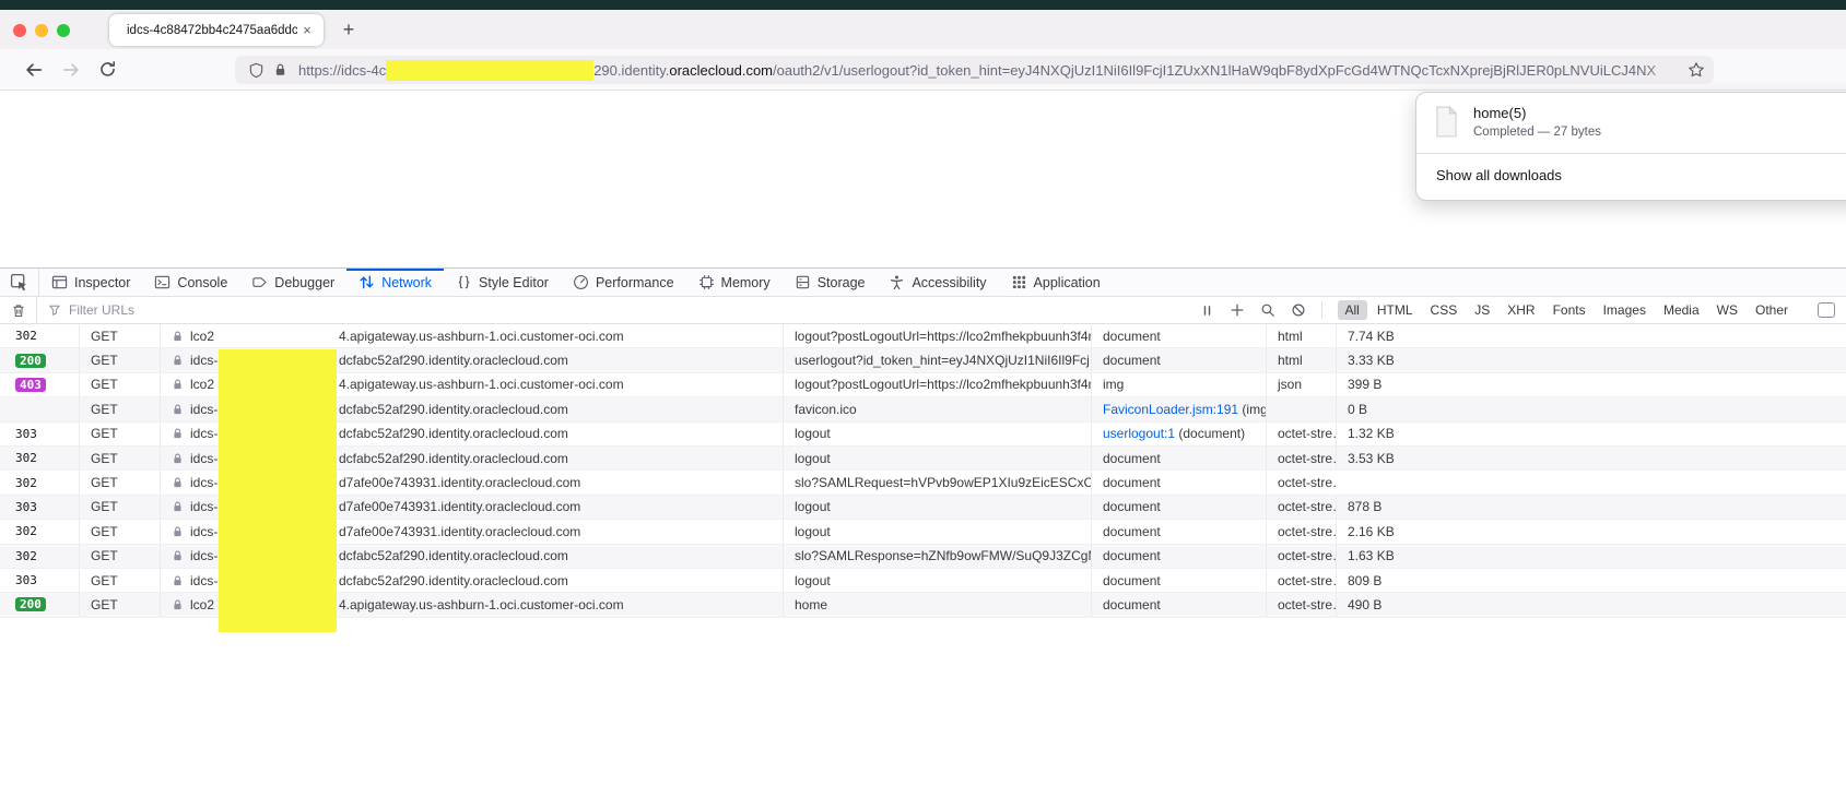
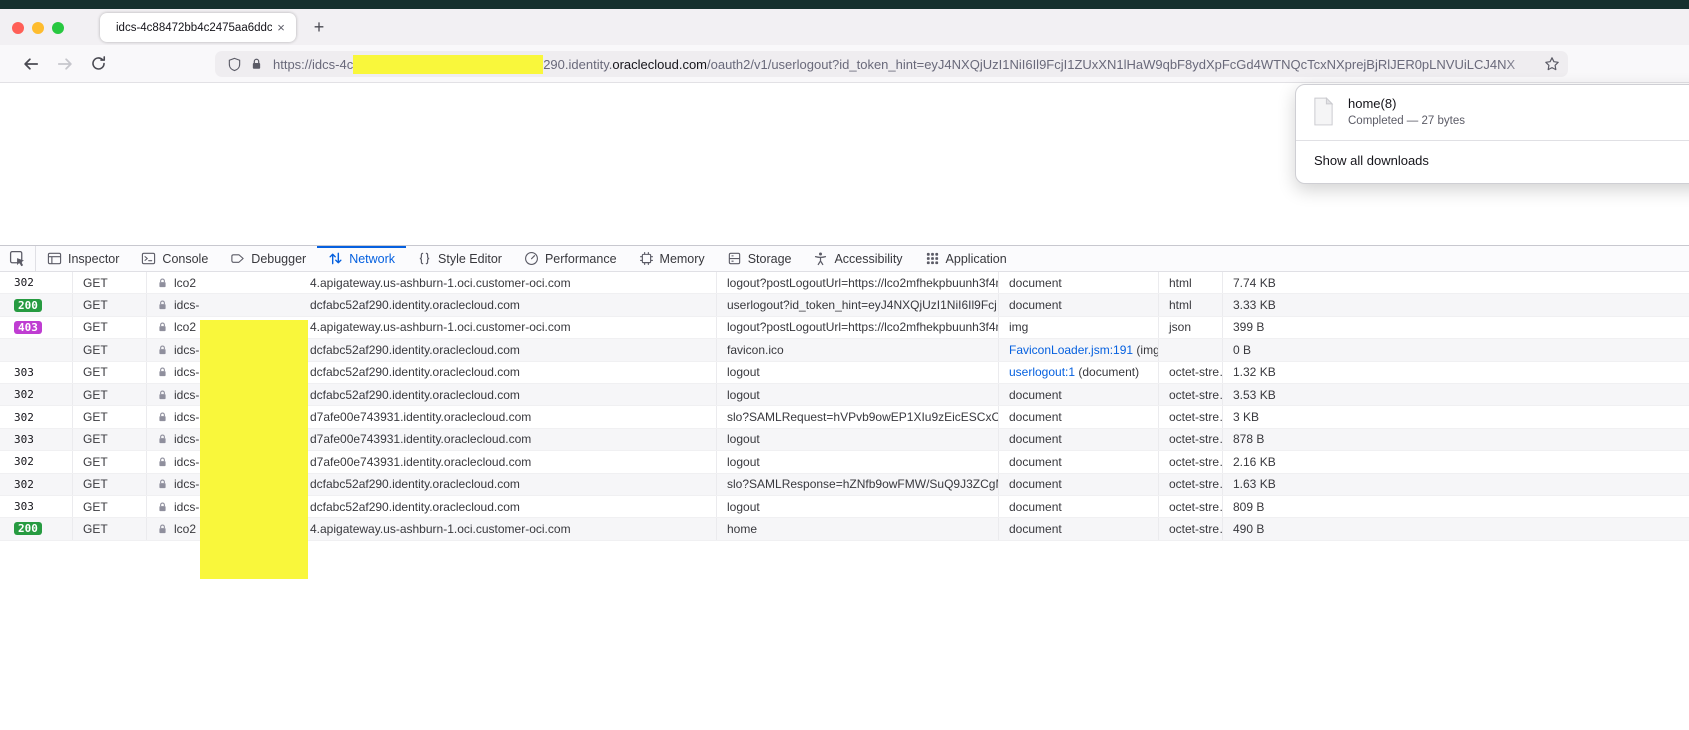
  idcs-4c88472bb4c2475aa6ddc
  ×
  +
  https://idcs-4c 290.identity.oraclecloud.com/oauth2/v1/userlogout?id_token_hint=eyJ4NXQjUzI1NiI6Il9FcjI1ZUxXN1lHaW9qbF8ydXpFcGd4WTNQcTcxNXprejBjRlJER0pLNVUiLCJ4N
- home(5)
+ home(8)
  Completed — 27 bytes
  Show all downloads
  Inspector
  Console
  Debugger
  Network
  Style Editor
  Performance
  Memory
  Storage
  Accessibility
  Application
- Filter URLs
- All
- HTML
- CSS
- JS
- XHR
- Fonts
- Images
- Media
- WS
- Other
  302
  GET
  lco2
  4.apigateway.us-ashburn-1.oci.customer-oci.com
  logout?postLogoutUrl=https://lco2mfhekpbuunh3f4
  document
  html
  7.74 KB
  200
  GET
  idcs-
  dcfabc52af290.identity.oraclecloud.com
  userlogout?id_token_hint=eyJ4NXQjUzI1NiI6Il9Fcj
  document
  html
  3.33 KB
  403
  GET
  lco2
  4.apigateway.us-ashburn-1.oci.customer-oci.com
  logout?postLogoutUrl=https://lco2mfhekpbuunh3f4
  img
  json
  399 B
  GET
  idcs-
  dcfabc52af290.identity.oraclecloud.com
  favicon.ico
  FaviconLoader.jsm:191
  (img
  0 B
  303
  GET
  idcs-
  dcfabc52af290.identity.oraclecloud.com
  logout
  userlogout:1
  (document)
  octet-stre
  1.32 KB
  302
  GET
  idcs-
  dcfabc52af290.identity.oraclecloud.com
  logout
  document
  octet-stre
  3.53 KB
  302
  GET
  idcs-
  d7afe00e743931.identity.oraclecloud.com
  slo?SAMLRequest=hVPvb9owEP1XIu9zEicESCxC
  document
  octet-stre
+ 3 KB
  303
  GET
  idcs-
  d7afe00e743931.identity.oraclecloud.com
  logout
  document
  octet-stre
  878 B
  302
  GET
  idcs-
  d7afe00e743931.identity.oraclecloud.com
  logout
  document
  octet-stre
  2.16 KB
  302
  GET
  idcs-
  dcfabc52af290.identity.oraclecloud.com
  slo?SAMLResponse=hZNfb9owFMW/SuQ9J3ZCg
  document
  octet-stre
  1.63 KB
  303
  GET
  idcs-
  dcfabc52af290.identity.oraclecloud.com
  logout
  document
  octet-stre
  809 B
  200
  GET
  lco2
  4.apigateway.us-ashburn-1.oci.customer-oci.com
  home
  document
  octet-stre
  490 B
